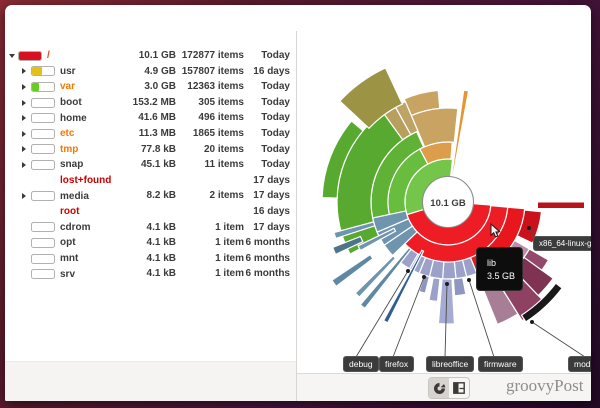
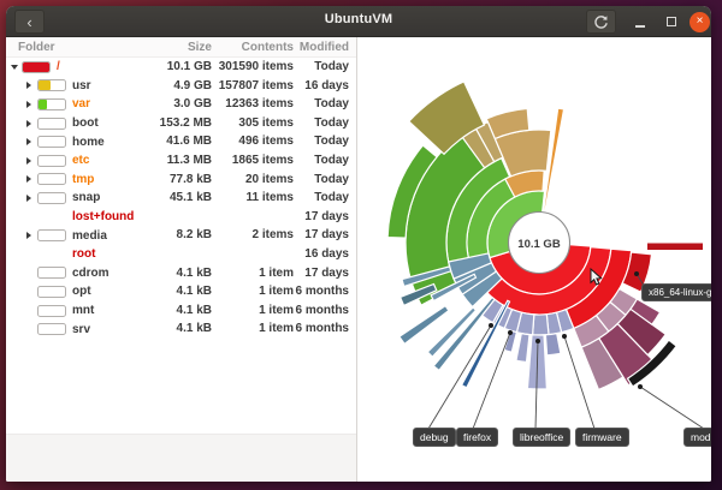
+ ‹
+ UbuntuVM
+ ×
+ Folder
+ Size
+ Contents
+ Modified
  /
  10.1 GB
- 172877 items
+ 301590 items
  Today
  usr
  4.9 GB
  157807 items
  16 days
  var
  3.0 GB
  12363 items
  Today
  boot
  153.2 MB
  305 items
  Today
  home
  41.6 MB
  496 items
  Today
  etc
  11.3 MB
  1865 items
  Today
  tmp
  77.8 kB
  20 items
  Today
  snap
  45.1 kB
  11 items
  Today
  lost+found
  17 days
  media
  8.2 kB
  2 items
  17 days
  root
  16 days
  cdrom
  4.1 kB
  1 item
  17 days
  opt
  4.1 kB
  1 item
  6 months
  mnt
  4.1 kB
  1 item
  6 months
  srv
  4.1 kB
  1 item
  6 months
  10.1 GB
  x86_64-linux-g
  debug
  firefox
  libreoffice
  firmware
- lib
- 3.5 GB
- groovyPost
